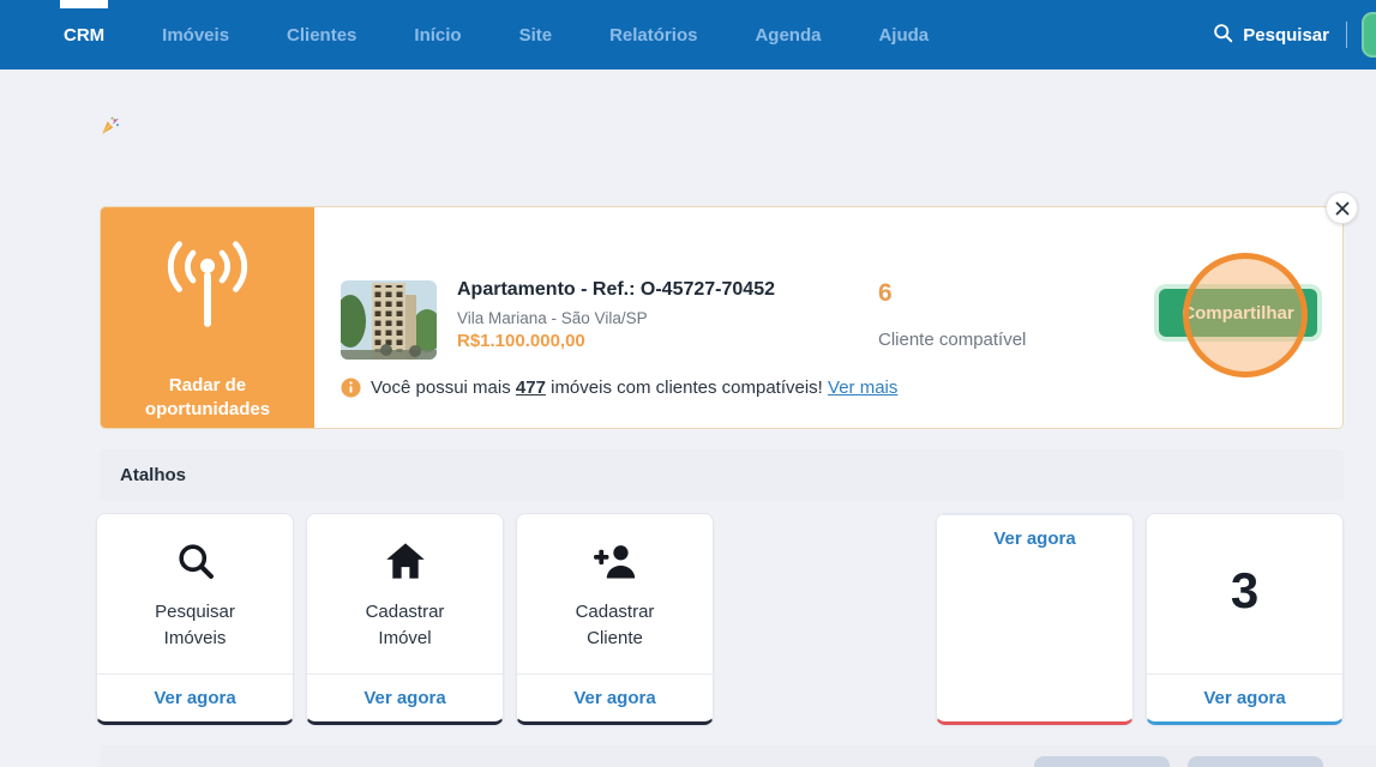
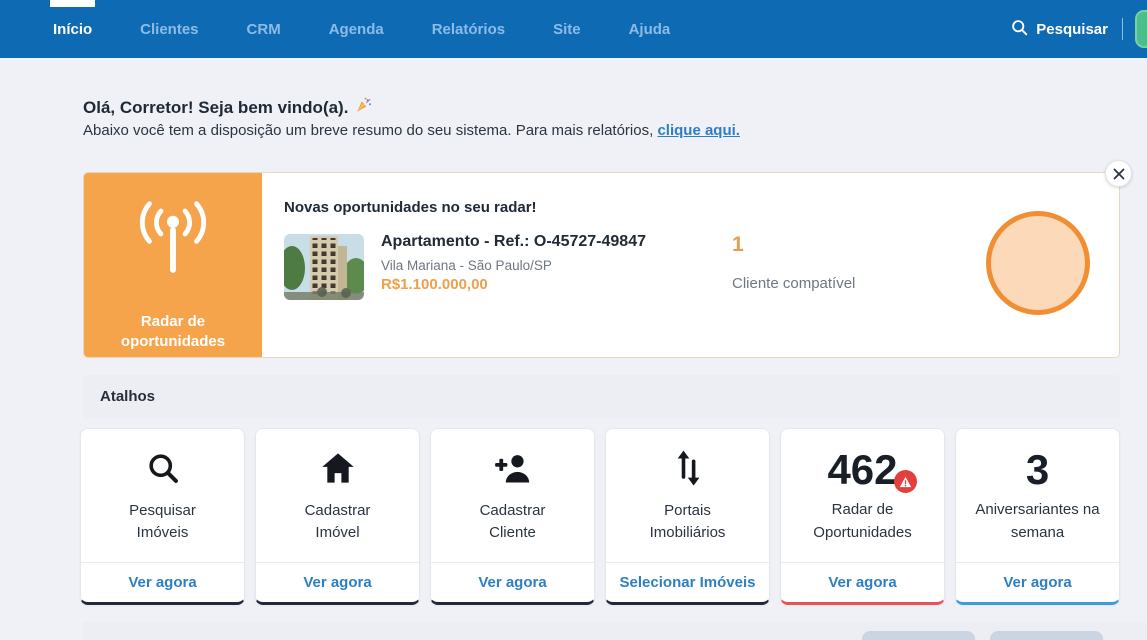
- CRM
+ Início
- Imóveis
  Clientes
- Início
+ CRM
- Site
+ Agenda
  Relatórios
- Agenda
+ Site
  Ajuda
  Pesquisar
+ Olá, Corretor! Seja bem vindo(a).
+ Abaixo você tem a disposição um breve resumo do seu sistema. Para mais relatórios, clique aqui.
  Radar de oportunidades
+ Novas oportunidades no seu radar!
- Apartamento - Ref.: O-45727-70452
+ Apartamento - Ref.: O-45727-49847
- Vila Mariana - São Vila/SP
+ Vila Mariana - São Paulo/SP
  R$1.100.000,00
- 6
+ 1
  Cliente compatível
- Compartilhar
- Você possui mais 477 imóveis com clientes compatíveis! Ver mais
  Atalhos
  Pesquisar Imóveis
  Ver agora
  Cadastrar Imóvel
  Ver agora
  Cadastrar Cliente
  Ver agora
+ Portais Imobiliários
+ Selecionar Imóveis
+ 462
+ Radar de Oportunidades
  Ver agora
  3
+ Aniversariantes na semana
  Ver agora
